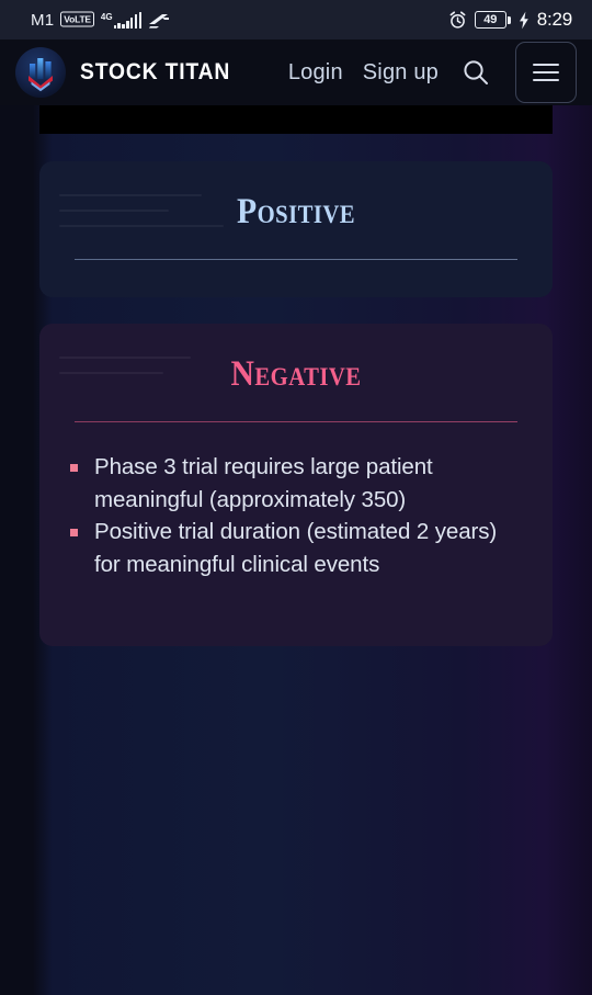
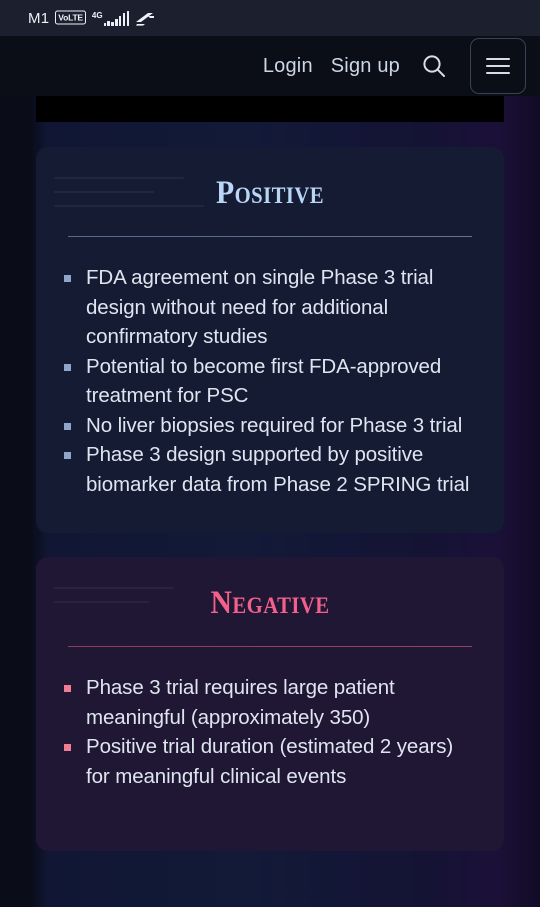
  M1
  VoLTE
  4G
- 49
- 8:29
- STOCK TITAN
  Login
  Sign up
  Positive
+ FDA agreement on single Phase 3 trial design without need for additional confirmatory studies
+ Potential to become first FDA-approved treatment for PSC
+ No liver biopsies required for Phase 3 trial
+ Phase 3 design supported by positive biomarker data from Phase 2 SPRING trial
  Negative
  Phase 3 trial requires large patient meaningful (approximately 350)
  Positive trial duration (estimated 2 years) for meaningful clinical events
